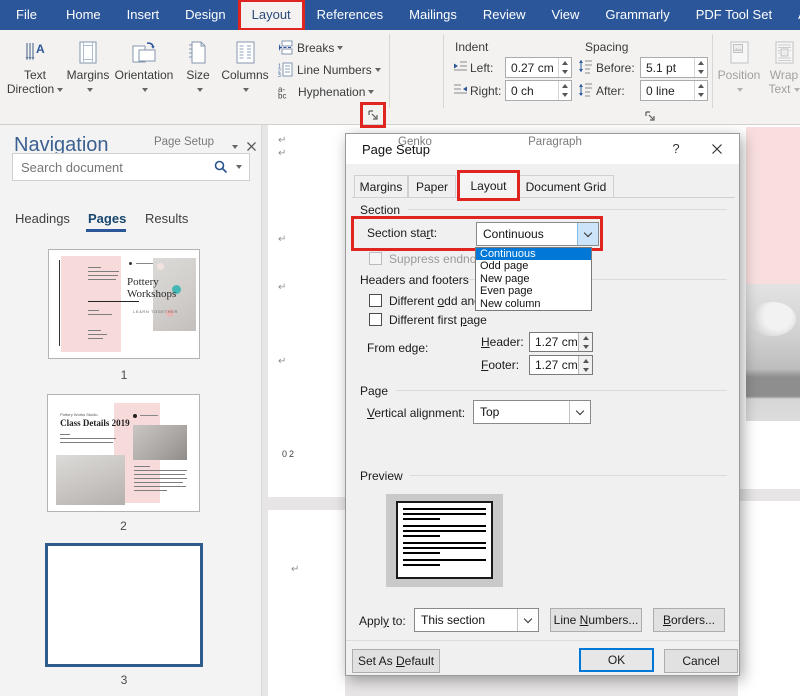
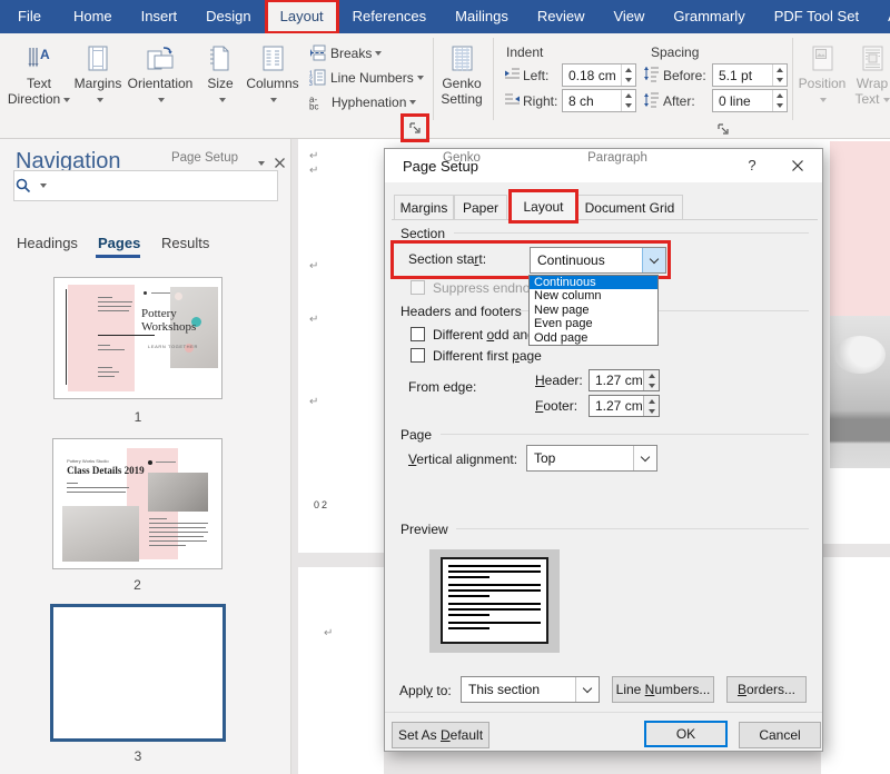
  File
  Home
  Insert
  Design
  Layout
  References
  Mailings
  Review
  View
  Grammarly
  PDF Tool Set
  A
  Text Direction
  Margins
  Orientation
  Size
  Columns
  Breaks
  Line Numbers
  a-
  bc
  Hyphenation
  Page Setup
+ Genko Setting
  Genko
  Indent
  Left:
- 0.27 cm
+ 0.18 cm
  Right:
- 0 ch
+ 8 ch
  Spacing
  Before:
  5.1 pt
  After:
  0 line
  Paragraph
  Position
  Wrap Text
  ↵
  ↵
  ↵
  ↵
  ↵
  ↵
  02
  Navigation
- Search document
  Headings
  Pages
  Results
  Pottery Workshops
  1
  Class Details 2019
  2
  3
  Page Setup
  ?
  Margins
  Paper
  Layout
  Document Grid
  Section
  Section start:
  Continuous
  Continuous
- Odd page
+ New column
  New page
  Even page
- New column
+ Odd page
  Suppress endno
  Headers and footers
  Different odd an
  Different first page
  From edge:
  Header:
  1.27 cm
  Footer:
  1.27 cm
  Page
  Vertical alignment:
  Top
  Preview
  Apply to:
  This section
  Line Numbers...
  Borders...
  Set As Default
  OK
  Cancel
